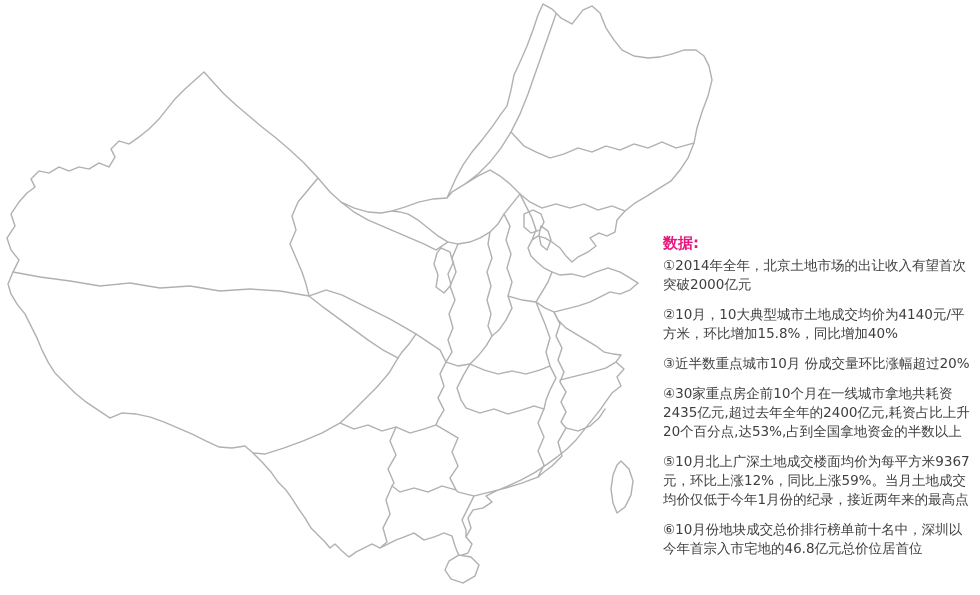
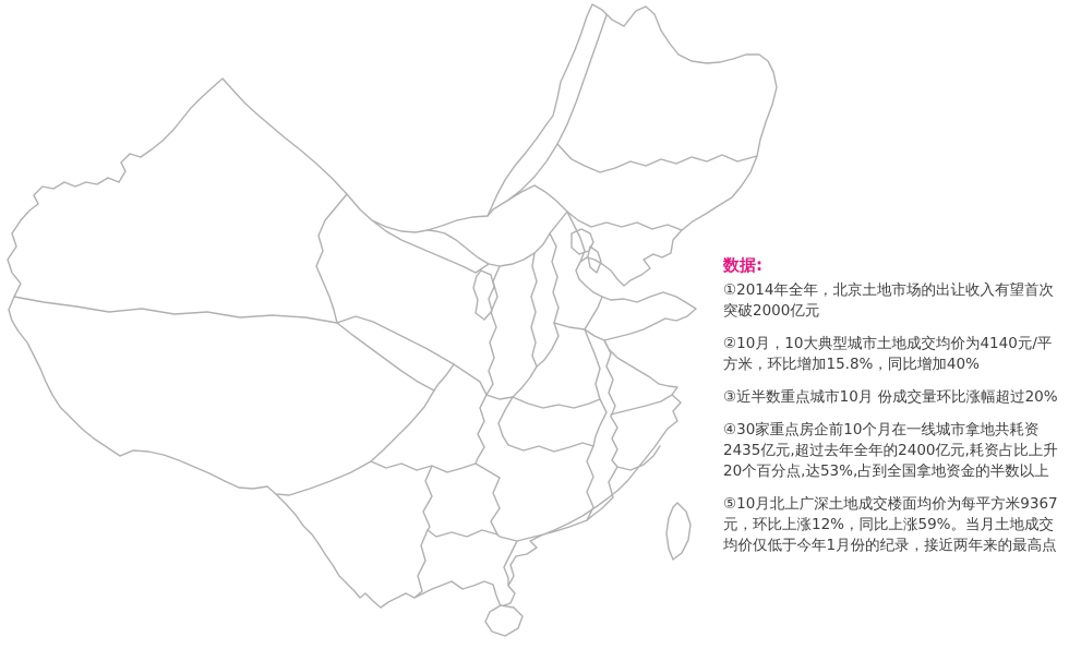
  数据:
  ①2014年全年，北京土地市场的出让收入有望首次突破2000亿元
  ②10月，10大典型城市土地成交均价为4140元/平方米，环比增加15.8%，同比增加40%
  ③近半数重点城市10月 份成交量环比涨幅超过20%
  ④30家重点房企前10个月在一线城市拿地共耗资2435亿元,超过去年全年的2400亿元,耗资占比上升20个百分点,达53%,占到全国拿地资金的半数以上
  ⑤10月北上广深土地成交楼面均价为每平方米9367元，环比上涨12%，同比上涨59%。当月土地成交均价仅低于今年1月份的纪录，接近两年来的最高点
- ⑥10月份地块成交总价排行榜单前十名中，深圳以今年首宗入市宅地的46.8亿元总价位居首位
